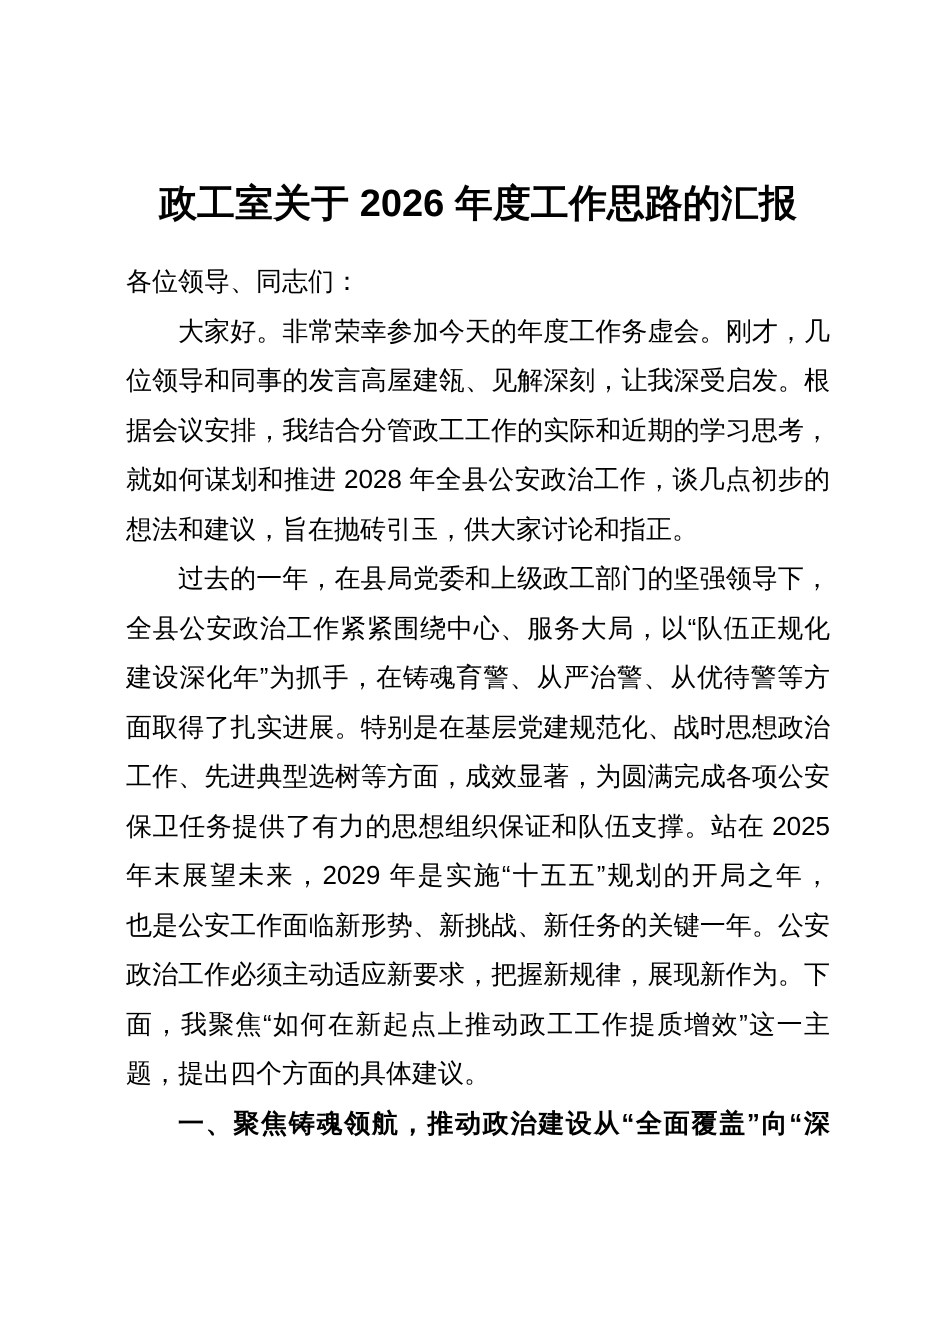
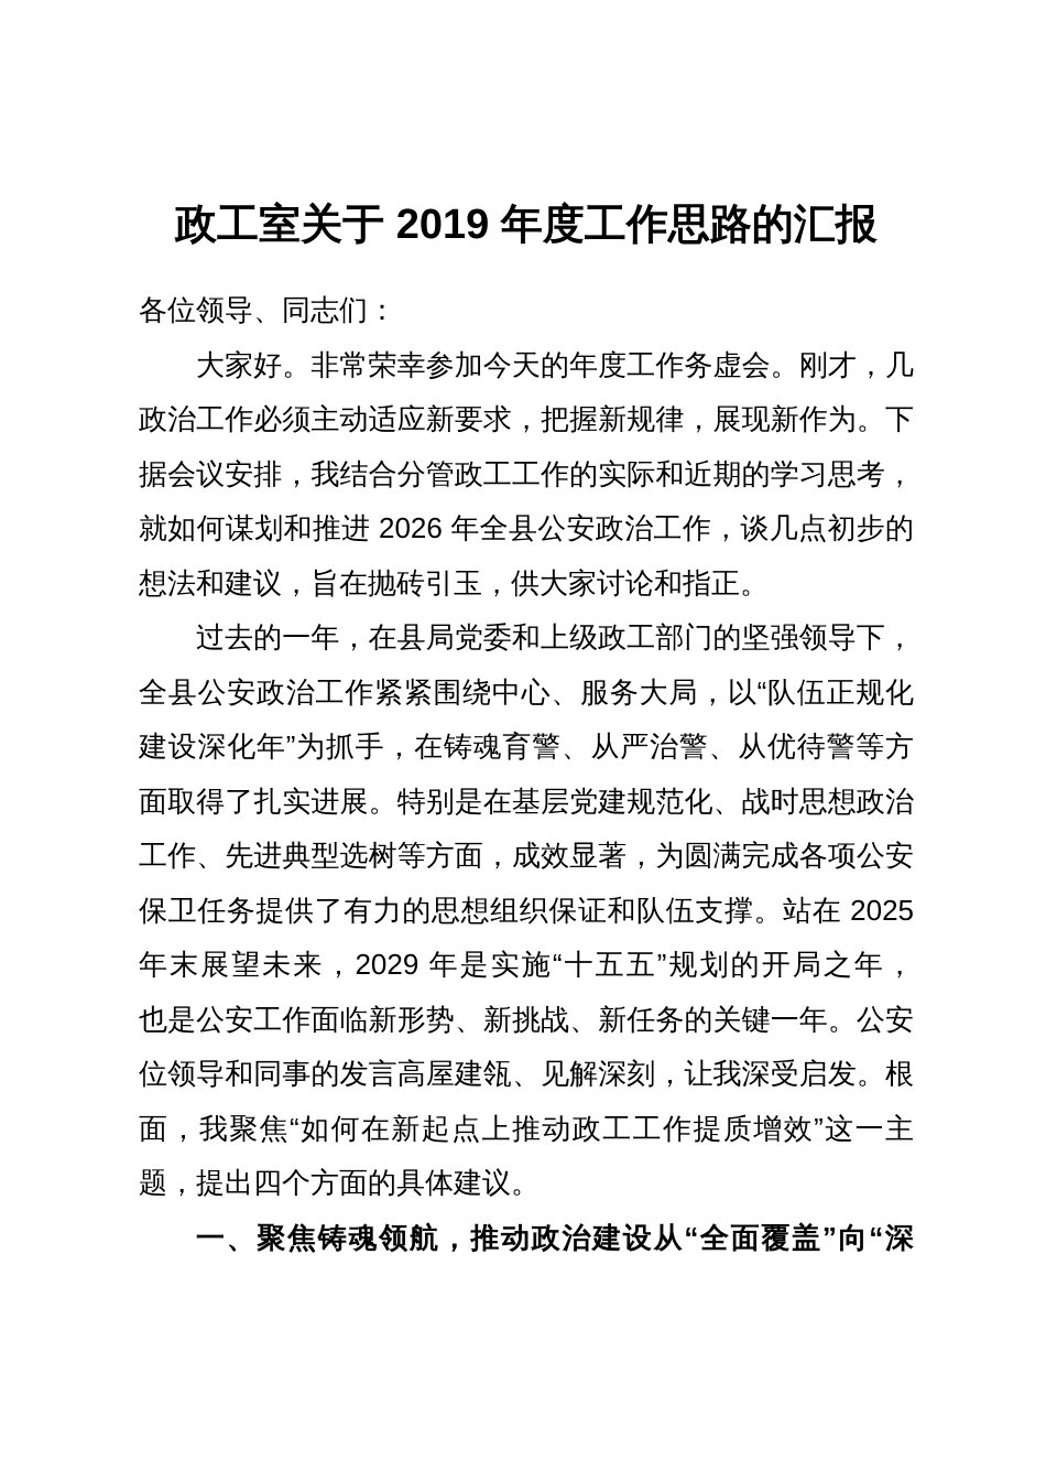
- 政工室关于 2026 年度工作思路的汇报
+ 政工室关于 2019 年度工作思路的汇报
  各位领导、同志们：
  大家好。非常荣幸参加今天的年度工作务虚会。刚才，几
- 位领导和同事的发言高屋建瓴、见解深刻，让我深受启发。根
+ 政治工作必须主动适应新要求，把握新规律，展现新作为。下
  据会议安排，我结合分管政工工作的实际和近期的学习思考，
- 就如何谋划和推进 2028 年全县公安政治工作，谈几点初步的
+ 就如何谋划和推进 2026 年全县公安政治工作，谈几点初步的
  想法和建议，旨在抛砖引玉，供大家讨论和指正。
  过去的一年，在县局党委和上级政工部门的坚强领导下，
  全县公安政治工作紧紧围绕中心、服务大局，以“队伍正规化
  建设深化年”为抓手，在铸魂育警、从严治警、从优待警等方
  面取得了扎实进展。特别是在基层党建规范化、战时思想政治
  工作、先进典型选树等方面，成效显著，为圆满完成各项公安
  保卫任务提供了有力的思想组织保证和队伍支撑。站在 2025
  年末展望未来，2029 年是实施“十五五”规划的开局之年，
  也是公安工作面临新形势、新挑战、新任务的关键一年。公安
- 政治工作必须主动适应新要求，把握新规律，展现新作为。下
+ 位领导和同事的发言高屋建瓴、见解深刻，让我深受启发。根
  面，我聚焦“如何在新起点上推动政工工作提质增效”这一主
  题，提出四个方面的具体建议。
  一、聚焦铸魂领航，推动政治建设从“全面覆盖”向“深
